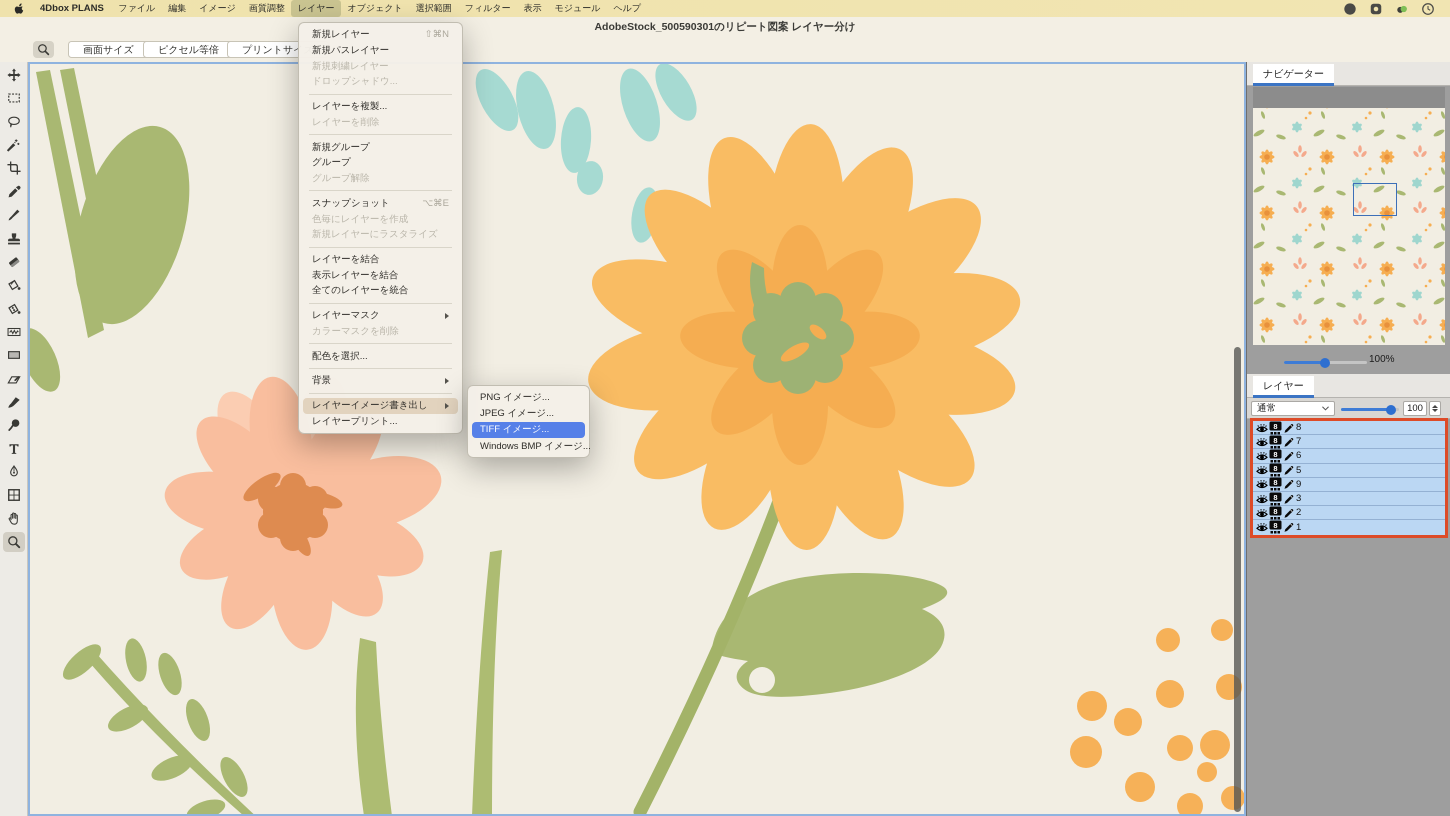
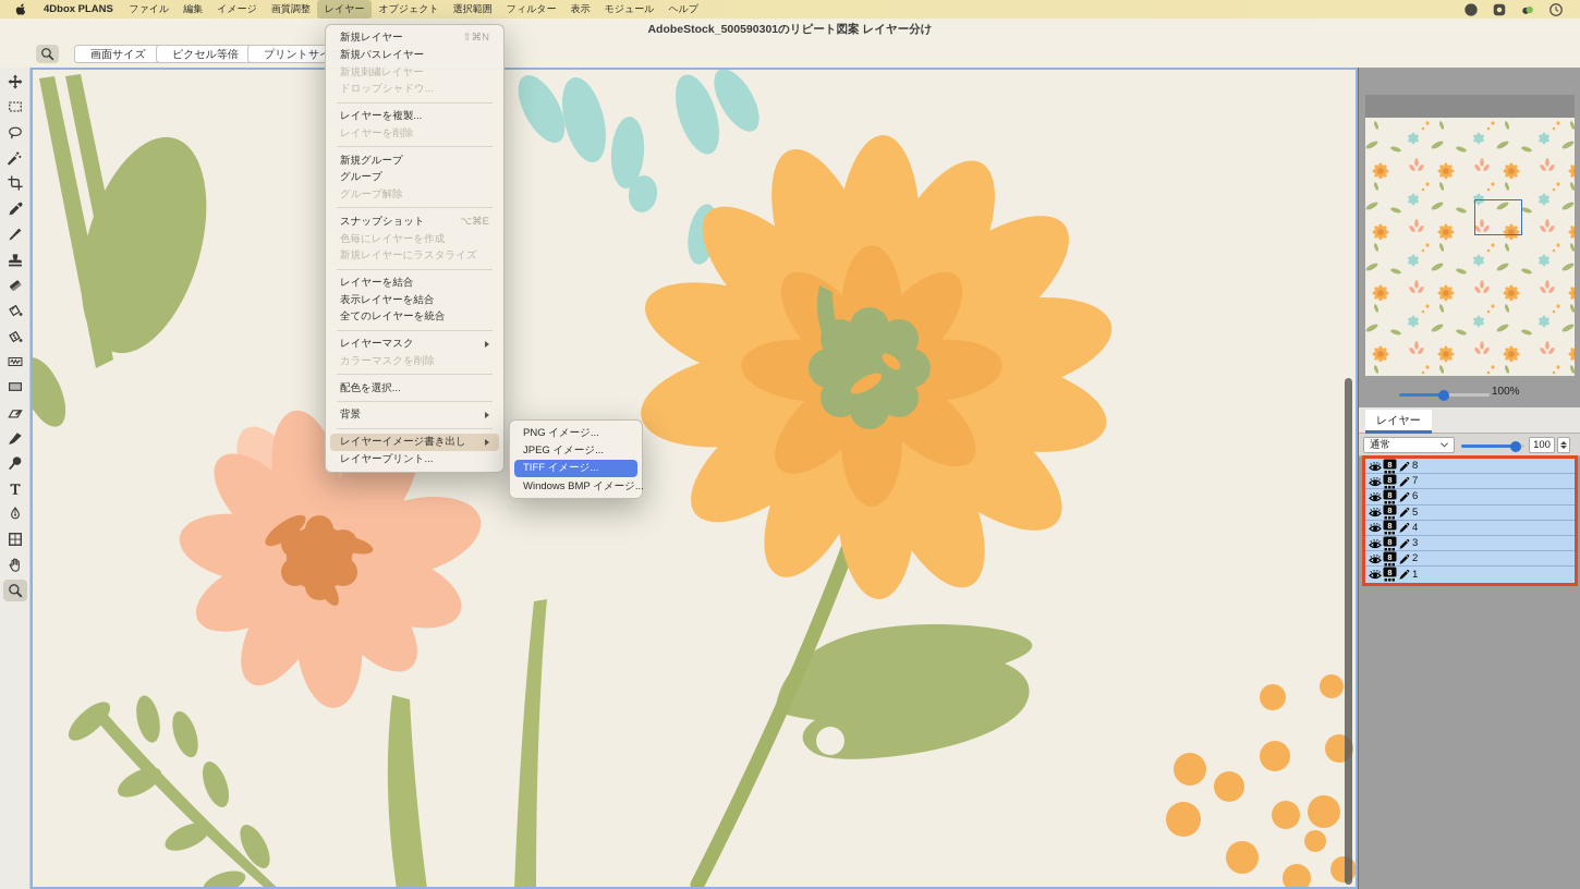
  4Dbox PLANS
  ファイル
  編集
  イメージ
  画質調整
  レイヤー
  オブジェクト
  選択範囲
  フィルター
  表示
  モジュール
  ヘルプ
  AdobeStock_500590301のリピート図案 レイヤー分け
  画面サイズ
  ピクセル等倍
  プリントサ
- ナビゲーター
  100%
  レイヤー
  通常
  100
  8
  8
  8
  7
  8
  6
  8
  5
  8
- 9
+ 4
  8
  3
  8
  2
  8
  1
  新規レイヤー
  ⇧⌘N
  新規パスレイヤー
  新規刺繍レイヤー
  ドロップシャドウ...
  レイヤーを複製...
  レイヤーを削除
  新規グループ
  グループ
  グループ解除
  スナップショット
  ⌥⌘E
  色毎にレイヤーを作成
  新規レイヤーにラスタライズ
  レイヤーを結合
  表示レイヤーを結合
  全てのレイヤーを統合
  レイヤーマスク
  カラーマスクを削除
  配色を選択...
  背景
  レイヤーイメージ書き出し
  レイヤープリント...
  PNG イメージ...
  JPEG イメージ...
  TIFF イメージ...
  Windows BMP イメージ...
